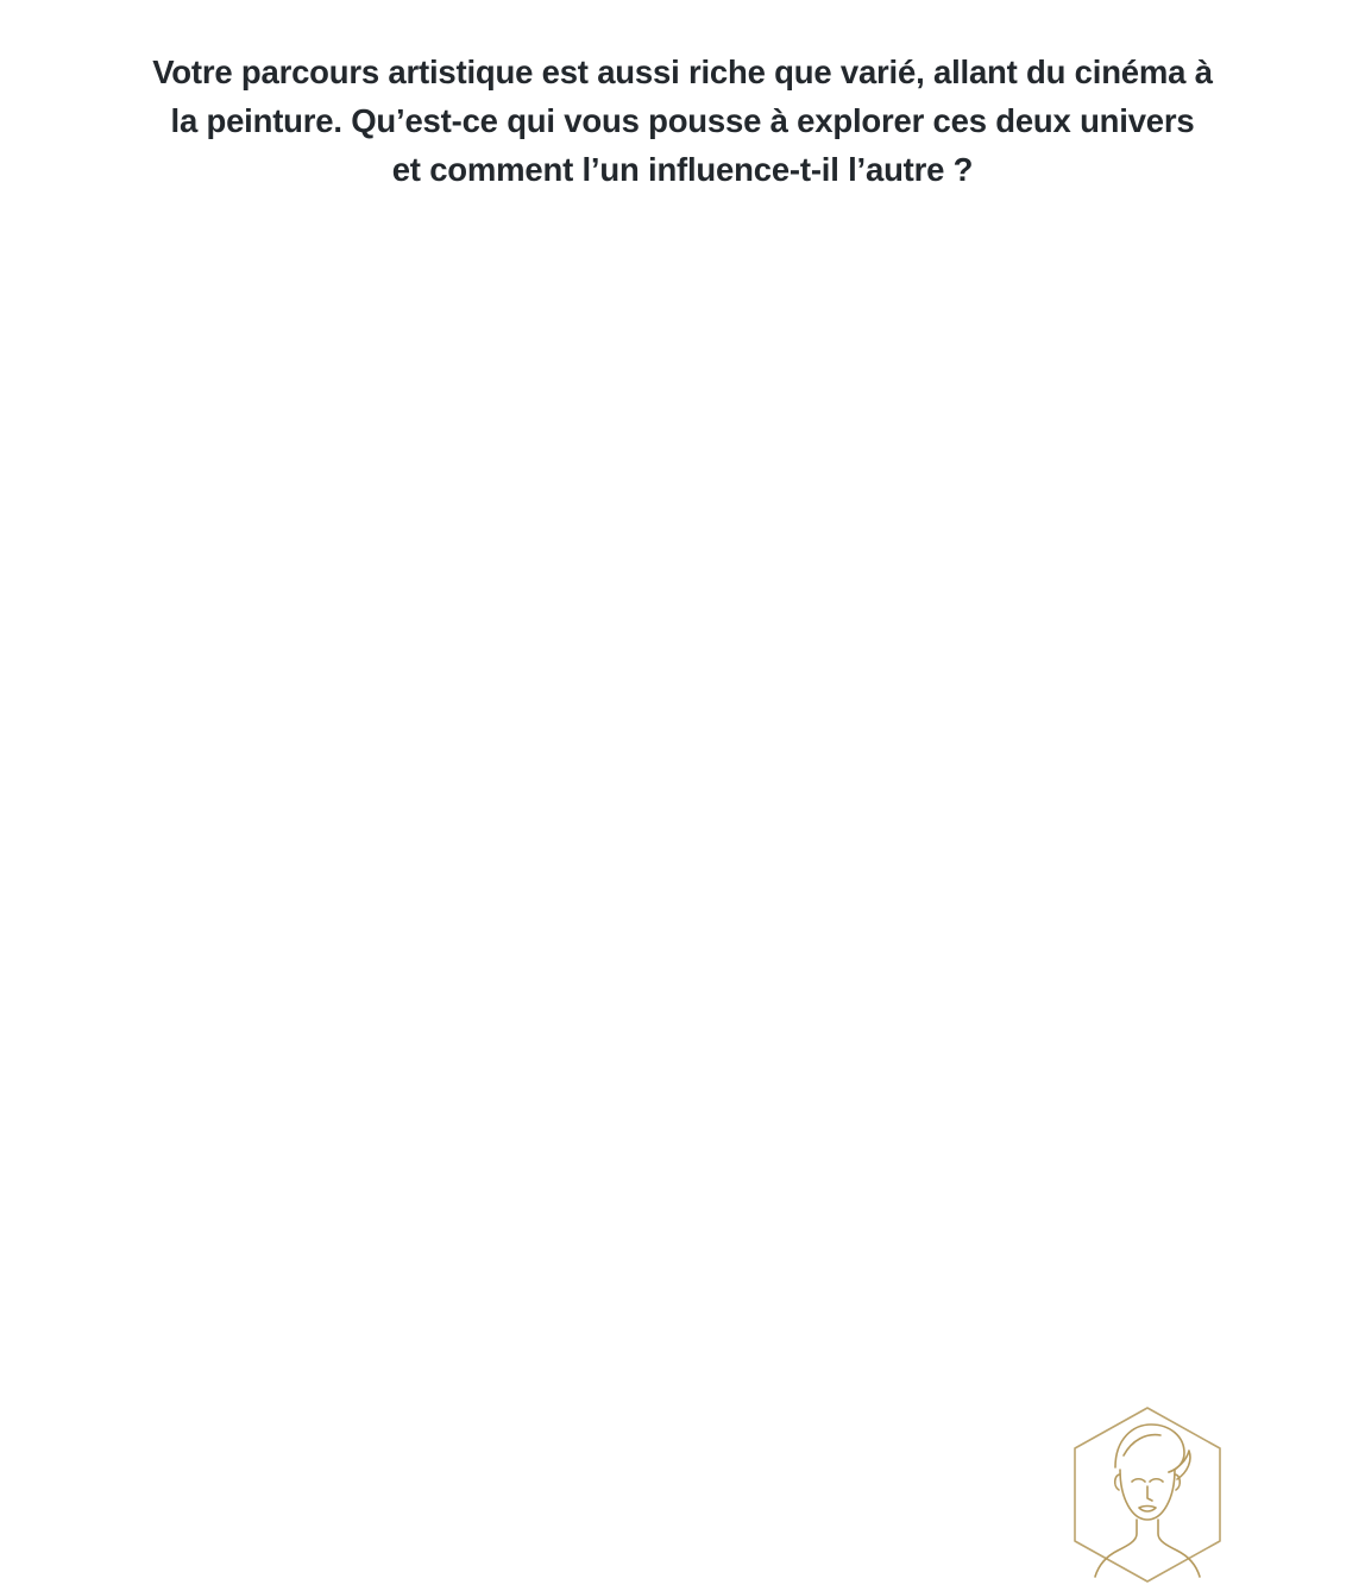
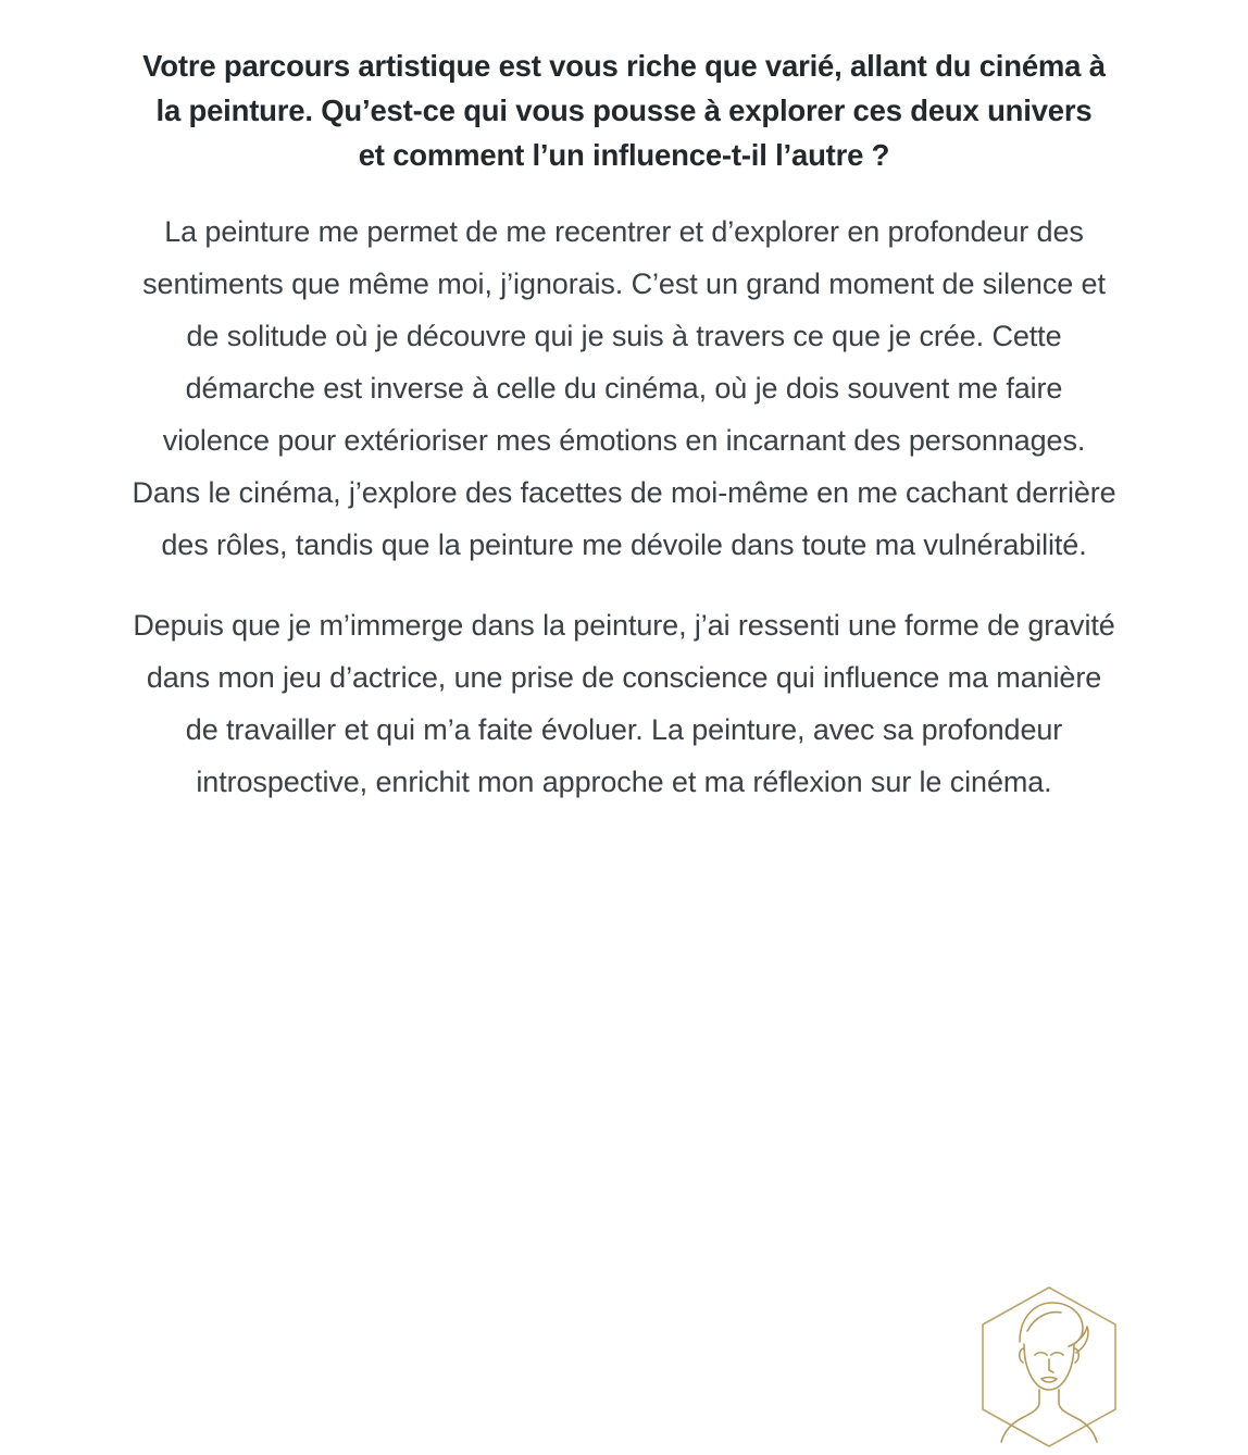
- Votre parcours artistique est aussi riche que varié, allant du cinéma à la peinture. Qu’est-ce qui vous pousse à explorer ces deux univers et comment l’un influence-t-il l’autre ?
+ Votre parcours artistique est vous riche que varié, allant du cinéma à la peinture. Qu’est-ce qui vous pousse à explorer ces deux univers et comment l’un influence-t-il l’autre ?
+ La peinture me permet de me recentrer et d’explorer en profondeur des sentiments que même moi, j’ignorais. C’est un grand moment de silence et de solitude où je découvre qui je suis à travers ce que je crée. Cette démarche est inverse à celle du cinéma, où je dois souvent me faire violence pour extérioriser mes émotions en incarnant des personnages. Dans le cinéma, j’explore des facettes de moi-même en me cachant derrière des rôles, tandis que la peinture me dévoile dans toute ma vulnérabilité.
+ Depuis que je m’immerge dans la peinture, j’ai ressenti une forme de gravité dans mon jeu d’actrice, une prise de conscience qui influence ma manière de travailler et qui m’a faite évoluer. La peinture, avec sa profondeur introspective, enrichit mon approche et ma réflexion sur le cinéma.
